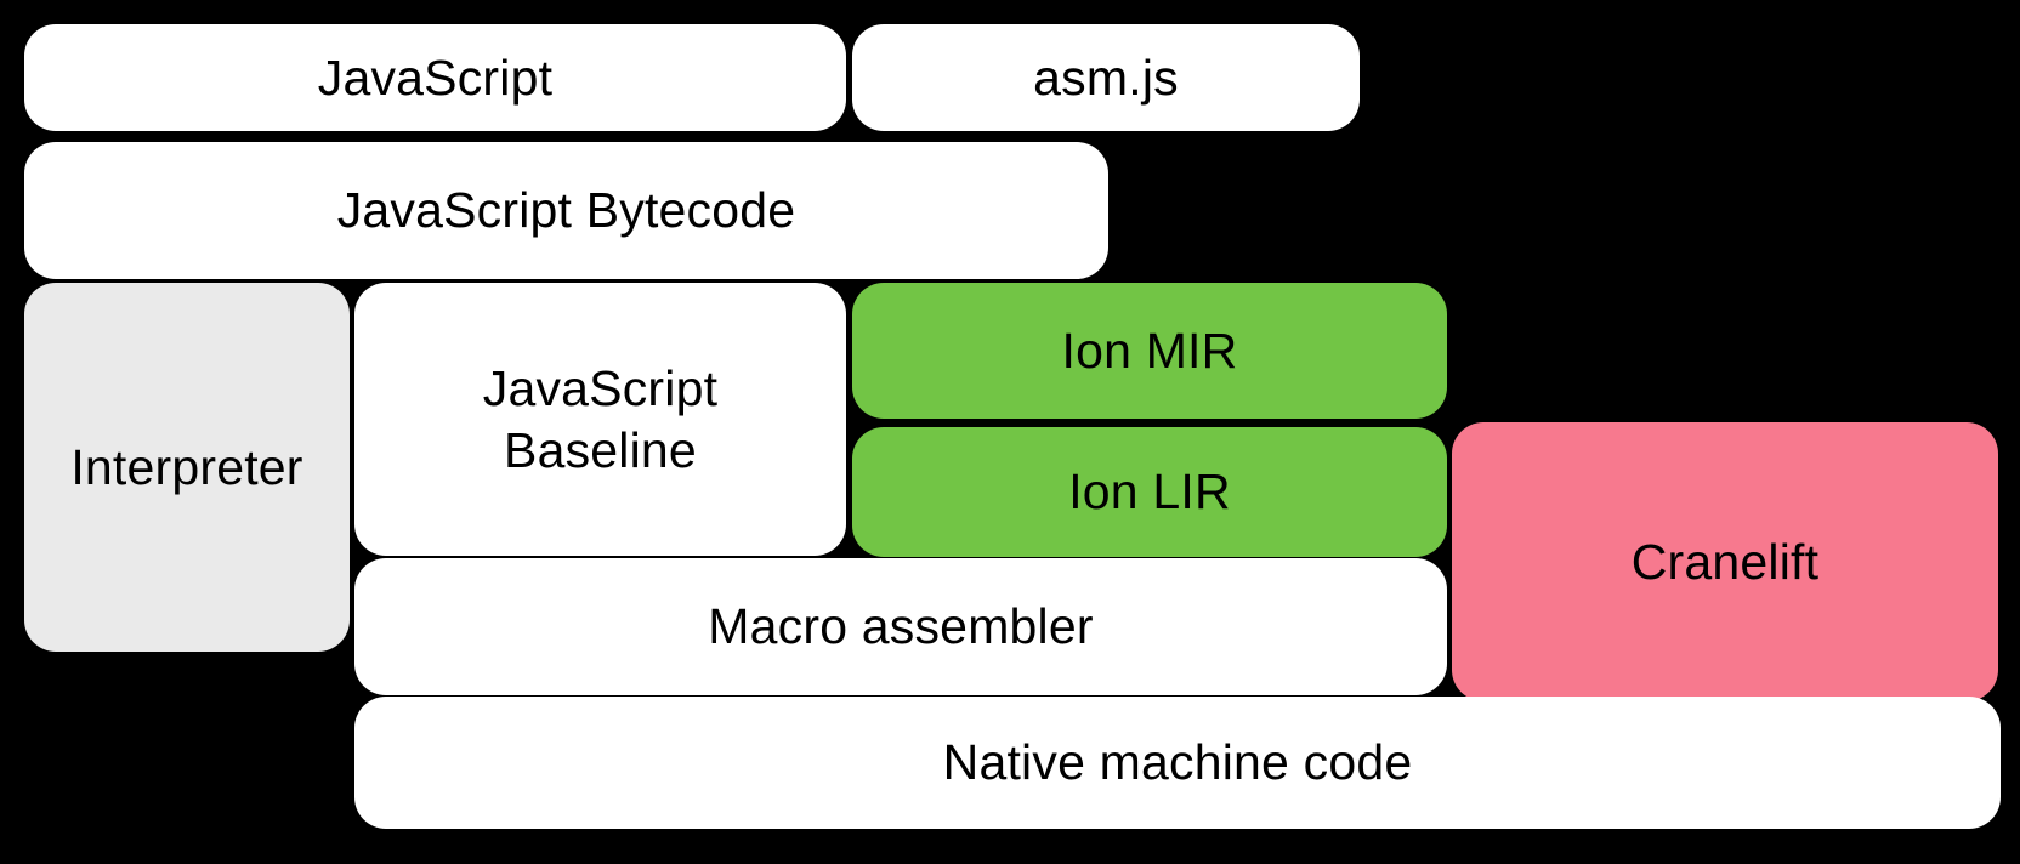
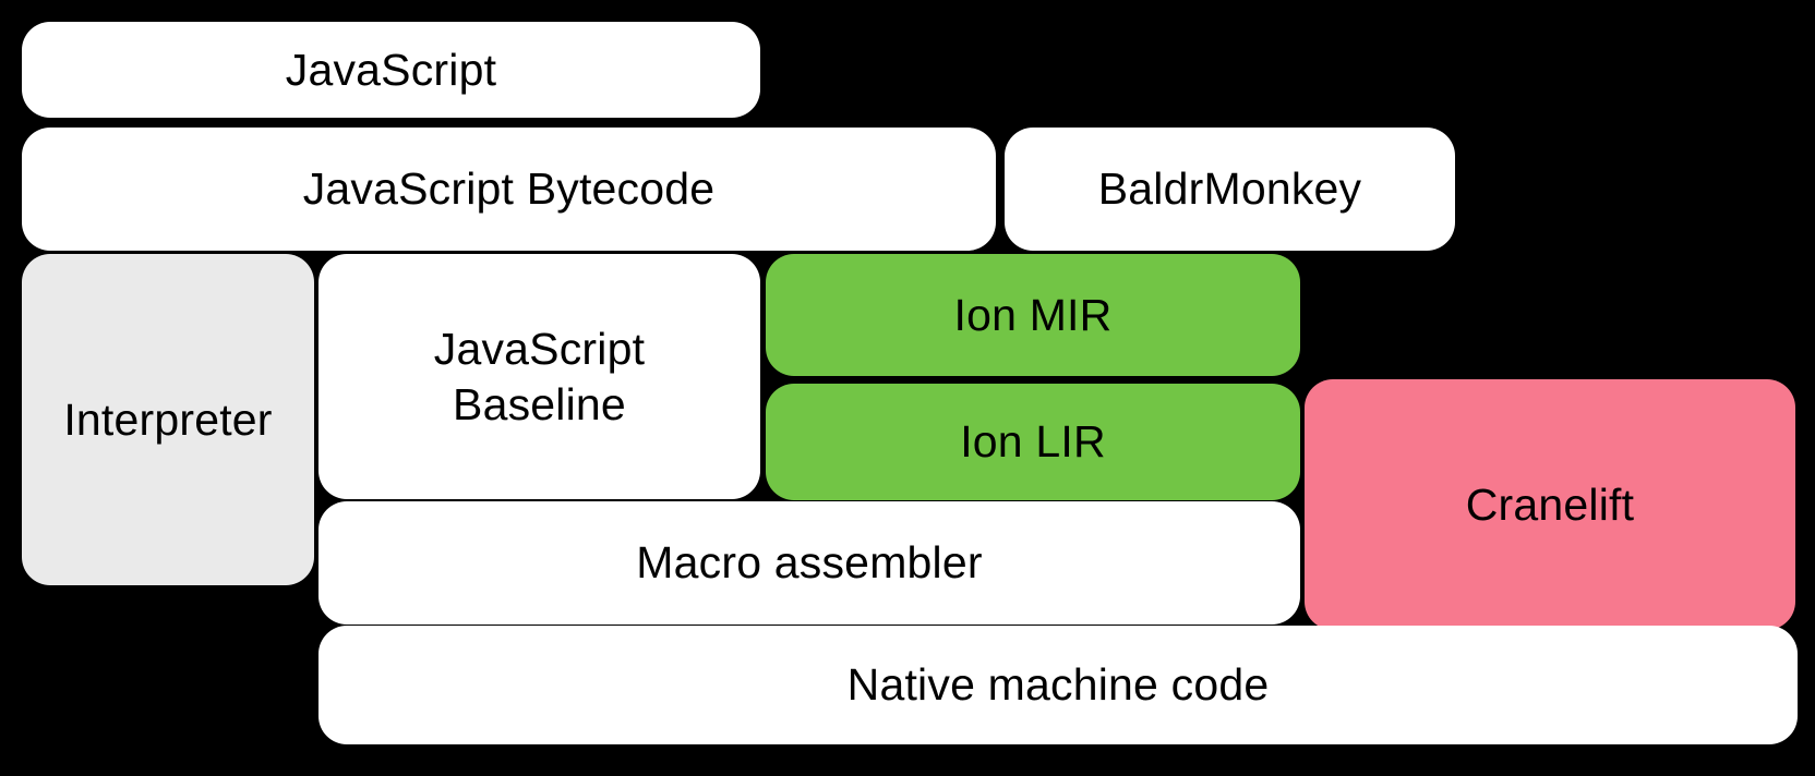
  JavaScript
- asm.js
  JavaScript Bytecode
+ BaldrMonkey
  Interpreter
  JavaScript
  Baseline
  Ion MIR
  Ion LIR
  Cranelift
  Macro assembler
  Native machine code
